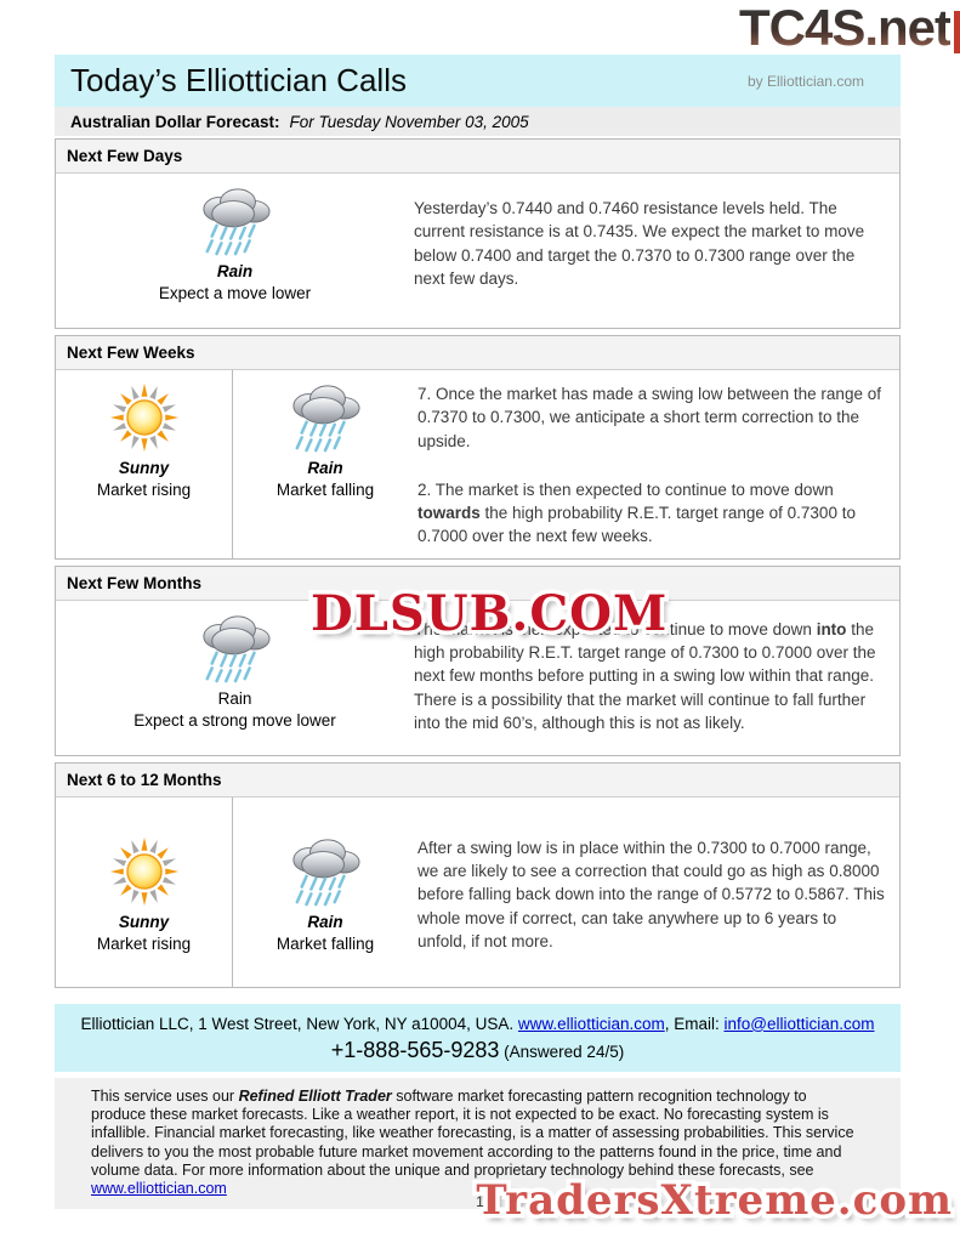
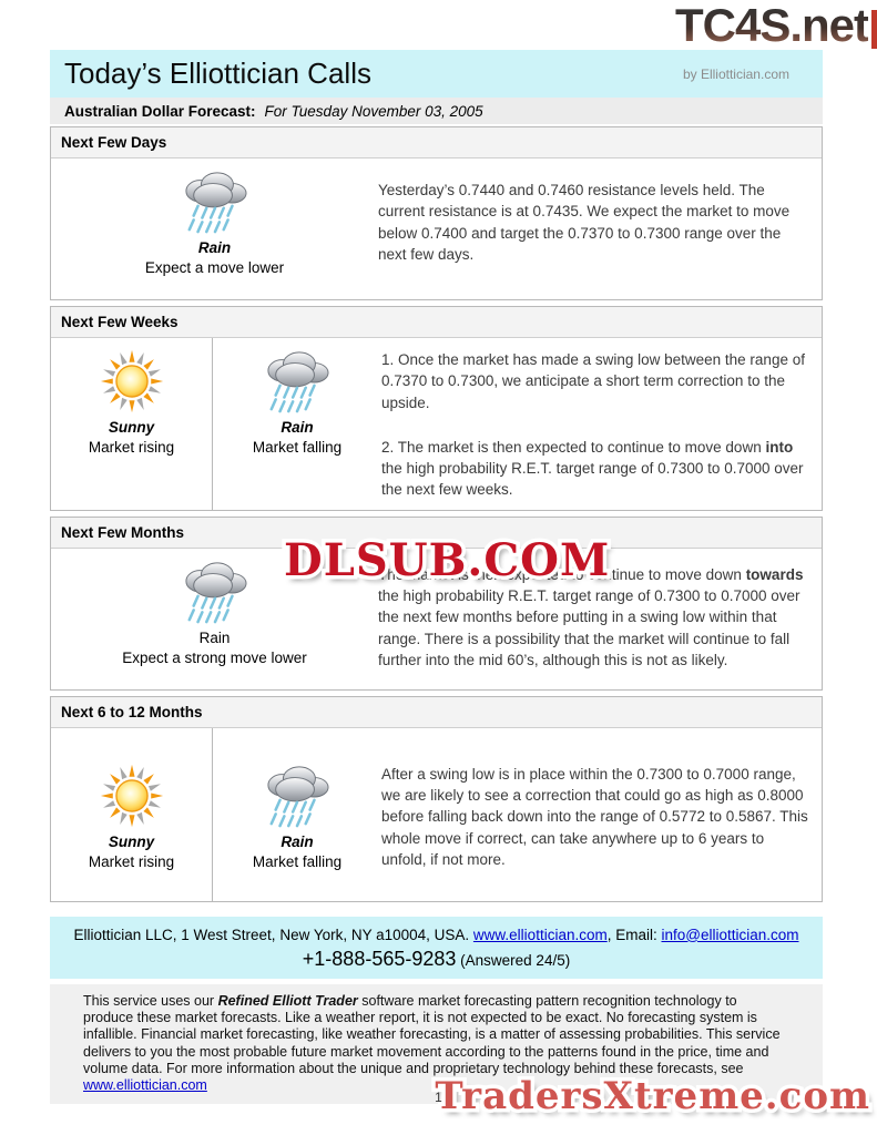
  TC4S.net
  Today’s Elliottician Calls
  by Elliottician.com
  Australian Dollar Forecast:
  For Tuesday November 03, 2005
  Next Few Days
  Rain
  Expect a move lower
  Yesterday’s 0.7440 and 0.7460 resistance levels held. The current resistance is at 0.7435. We expect the market to move below 0.7400 and target the 0.7370 to 0.7300 range over the next few days.
  Next Few Weeks
  Sunny
  Market rising
  Rain
  Market falling
- 7. Once the market has made a swing low between the range of 0.7370 to 0.7300, we anticipate a short term correction to the upside.
+ 1. Once the market has made a swing low between the range of 0.7370 to 0.7300, we anticipate a short term correction to the upside.
- 2. The market is then expected to continue to move down towards the high probability R.E.T. target range of 0.7300 to 0.7000 over the next few weeks.
+ 2. The market is then expected to continue to move down into the high probability R.E.T. target range of 0.7300 to 0.7000 over the next few weeks.
  Next Few Months
  Rain
  Expect a strong move lower
- The market is then expected to continue to move down into the high probability R.E.T. target range of 0.7300 to 0.7000 over the next few months before putting in a swing low within that range. There is a possibility that the market will continue to fall further into the mid 60’s, although this is not as likely.
+ The market is then expected to continue to move down towards the high probability R.E.T. target range of 0.7300 to 0.7000 over the next few months before putting in a swing low within that range. There is a possibility that the market will continue to fall further into the mid 60’s, although this is not as likely.
  Next 6 to 12 Months
  Sunny
  Market rising
  Rain
  Market falling
  After a swing low is in place within the 0.7300 to 0.7000 range, we are likely to see a correction that could go as high as 0.8000 before falling back down into the range of 0.5772 to 0.5867. This whole move if correct, can take anywhere up to 6 years to unfold, if not more.
  Elliottician LLC, 1 West Street, New York, NY a10004, USA. www.elliottician.com, Email: info@elliottician.com
  +1-888-565-9283 (Answered 24/5)
  This service uses our Refined Elliott Trader software market forecasting pattern recognition technology to produce these market forecasts. Like a weather report, it is not expected to be exact. No forecasting system is infallible. Financial market forecasting, like weather forecasting, is a matter of assessing probabilities. This service delivers to you the most probable future market movement according to the patterns found in the price, time and volume data. For more information about the unique and proprietary technology behind these forecasts, see www.elliottician.com
  1
  DLSUB.COM
  TradersXtreme.com
